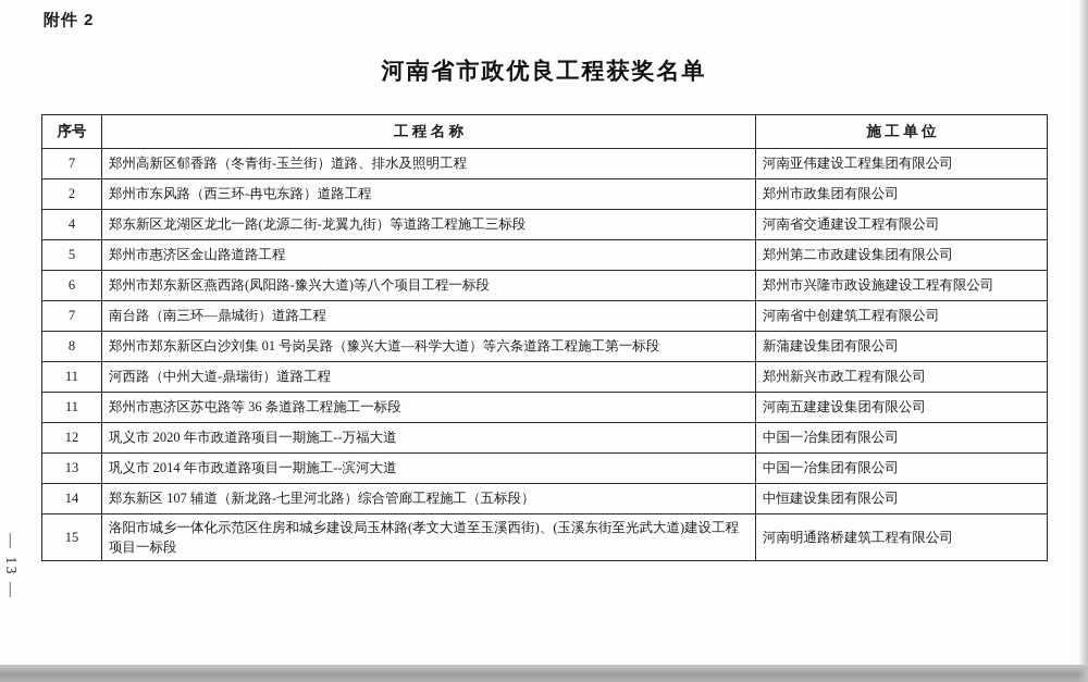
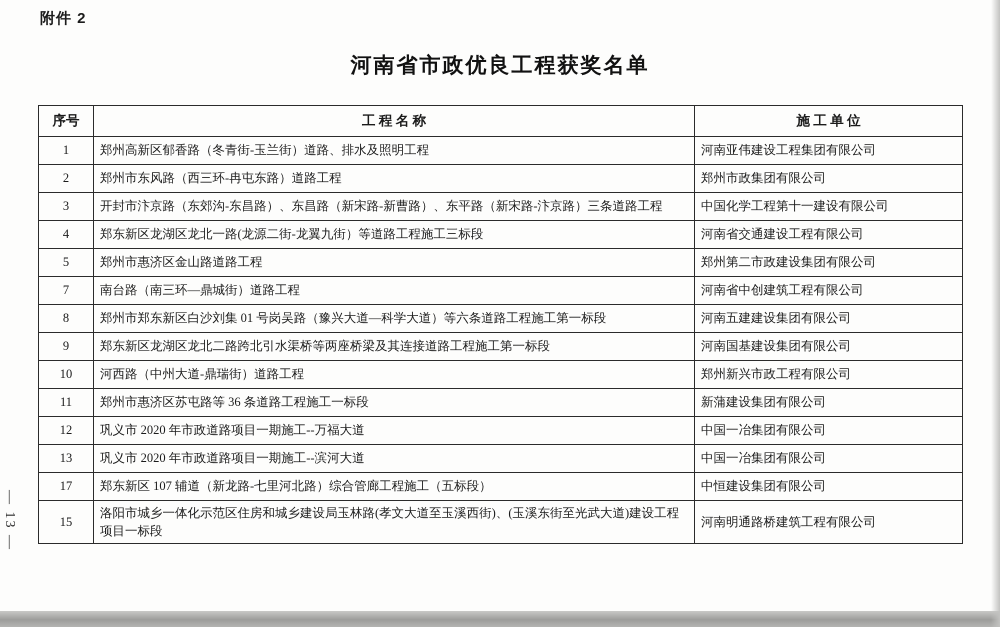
  附件 2
  河南省市政优良工程获奖名单
  序号	工 程 名 称	施 工 单 位
- 7	郑州高新区郁香路（冬青街-玉兰街）道路、排水及照明工程	河南亚伟建设工程集团有限公司
+ 1	郑州高新区郁香路（冬青街-玉兰街）道路、排水及照明工程	河南亚伟建设工程集团有限公司
  2	郑州市东风路（西三环-冉屯东路）道路工程	郑州市政集团有限公司
+ 3	开封市汴京路（东郊沟-东昌路）、东昌路（新宋路-新曹路）、东平路（新宋路-汴京路）三条道路工程	中国化学工程第十一建设有限公司
  4	郑东新区龙湖区龙北一路(龙源二街-龙翼九街）等道路工程施工三标段	河南省交通建设工程有限公司
  5	郑州市惠济区金山路道路工程	郑州第二市政建设集团有限公司
- 6	郑州市郑东新区燕西路(凤阳路-豫兴大道)等八个项目工程一标段	郑州市兴隆市政设施建设工程有限公司
  7	南台路（南三环—鼎城街）道路工程	河南省中创建筑工程有限公司
- 8	郑州市郑东新区白沙刘集 01 号岗吴路（豫兴大道—科学大道）等六条道路工程施工第一标段	新蒲建设集团有限公司
+ 8	郑州市郑东新区白沙刘集 01 号岗吴路（豫兴大道—科学大道）等六条道路工程施工第一标段	河南五建建设集团有限公司
+ 9	郑东新区龙湖区龙北二路跨北引水渠桥等两座桥梁及其连接道路工程施工第一标段	河南国基建设集团有限公司
- 11	河西路（中州大道-鼎瑞街）道路工程	郑州新兴市政工程有限公司
+ 10	河西路（中州大道-鼎瑞街）道路工程	郑州新兴市政工程有限公司
- 11	郑州市惠济区苏屯路等 36 条道路工程施工一标段	河南五建建设集团有限公司
+ 11	郑州市惠济区苏屯路等 36 条道路工程施工一标段	新蒲建设集团有限公司
  12	巩义市 2020 年市政道路项目一期施工--万福大道	中国一冶集团有限公司
- 13	巩义市 2014 年市政道路项目一期施工--滨河大道	中国一冶集团有限公司
+ 13	巩义市 2020 年市政道路项目一期施工--滨河大道	中国一冶集团有限公司
- 14	郑东新区 107 辅道（新龙路-七里河北路）综合管廊工程施工（五标段）	中恒建设集团有限公司
+ 17	郑东新区 107 辅道（新龙路-七里河北路）综合管廊工程施工（五标段）	中恒建设集团有限公司
  15	洛阳市城乡一体化示范区住房和城乡建设局玉林路(孝文大道至玉溪西街)、(玉溪东街至光武大道)建设工程项目一标段	河南明通路桥建筑工程有限公司
